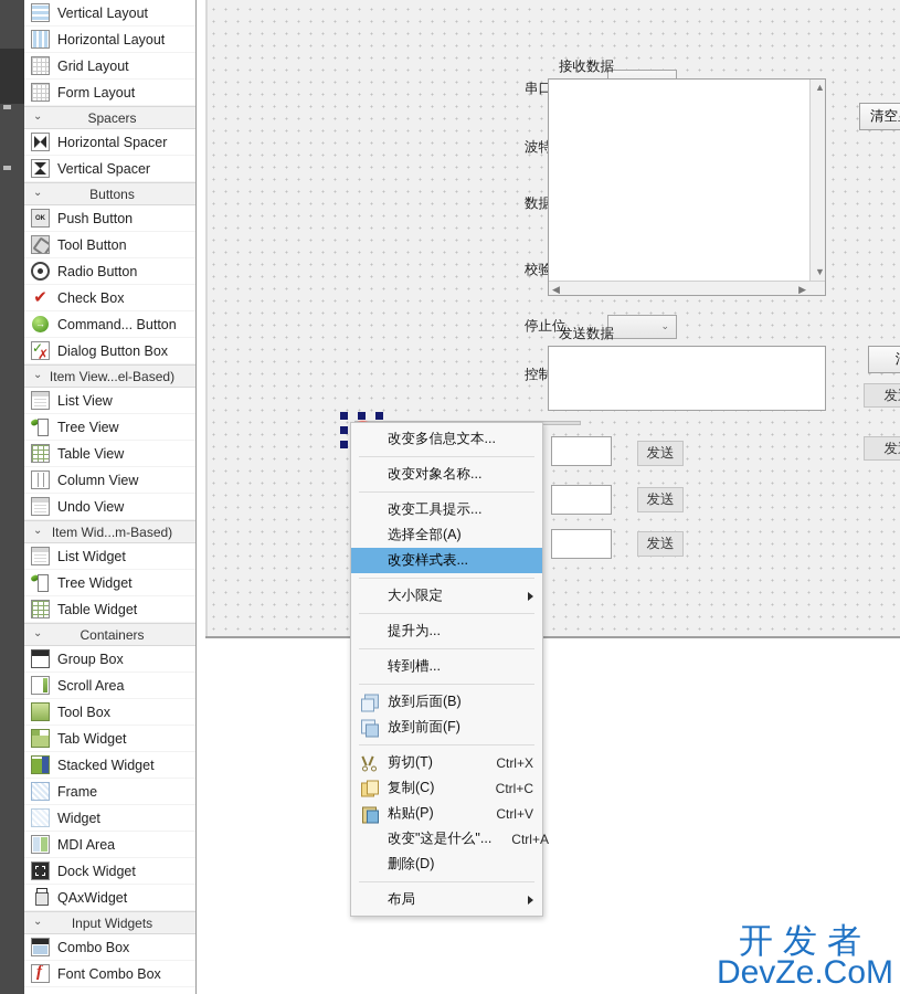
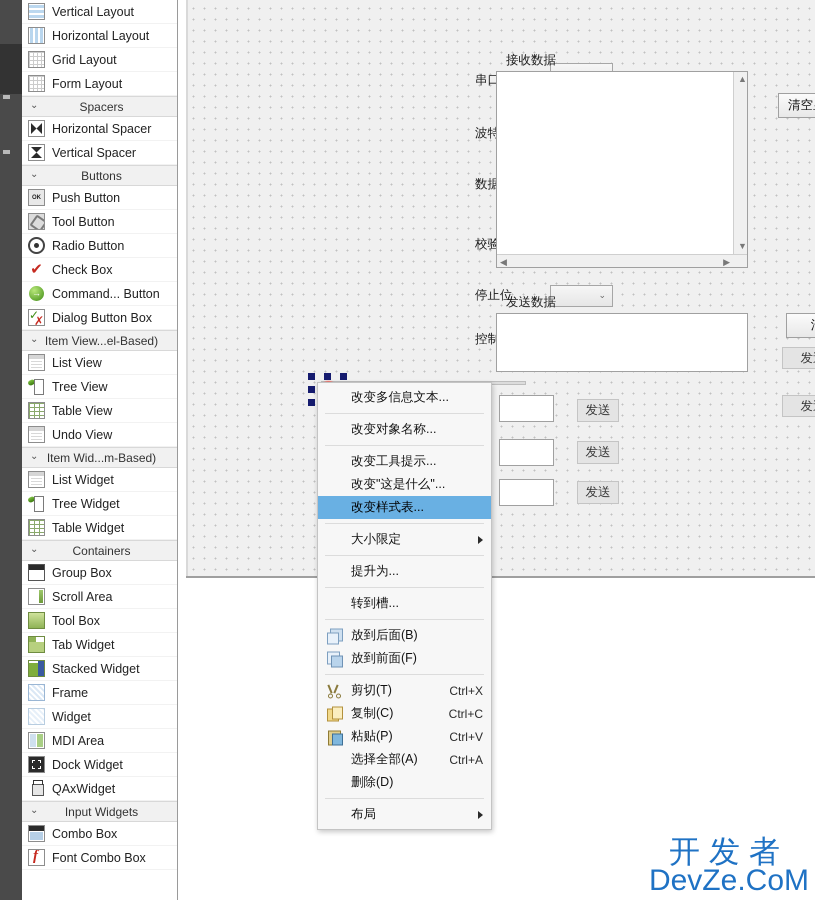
  Vertical Layout
  Horizontal Layout
  Grid Layout
  Form Layout
  ⌄
  Spacers
  Horizontal Spacer
  Vertical Spacer
  ⌄
  Buttons
  Push Button
  Tool Button
  Radio Button
  ✔
  Check Box
  Command... Button
  Dialog Button Box
  ⌄
  Item View...el-Based)
  List View
  Tree View
  Table View
- Column View
  Undo View
  ⌄
  Item Wid...m-Based)
  List Widget
  Tree Widget
  Table Widget
  ⌄
  Containers
  Group Box
  Scroll Area
  Tool Box
  Tab Widget
  Stacked Widget
  Frame
  Widget
  MDI Area
  Dock Widget
  QAxWidget
  ⌄
  Input Widgets
  Combo Box
  Font Combo Box
  串口
  停止位
  ⌄
  接收数据
  ▲
  ▼
  ◀
  ▶
  发送数据
  发送
  发送
  发送
  改变多信息文本...
  改变对象名称...
  改变工具提示...
- 选择全部(A)
+ 改变"这是什么"...
  改变样式表...
  大小限定
  提升为...
  转到槽...
  放到后面(B)
  放到前面(F)
  剪切(T)
  Ctrl+X
  复制(C)
  Ctrl+C
  粘贴(P)
  Ctrl+V
- 改变"这是什么"...
+ 选择全部(A)
  Ctrl+A
  删除(D)
  布局
  开发者
  DevZe.CoM
